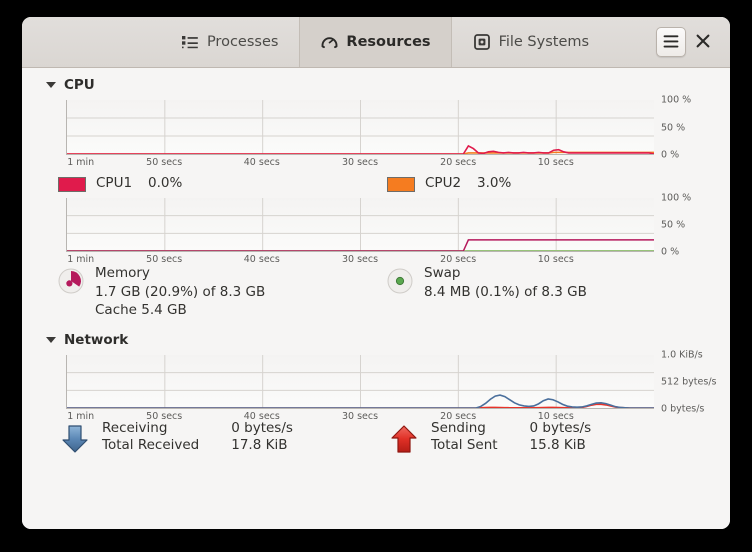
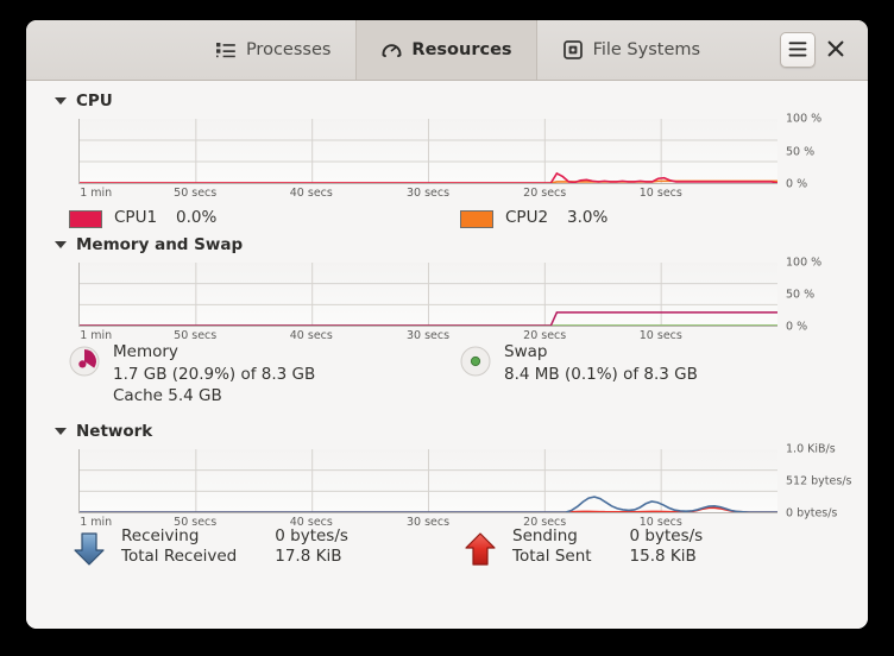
  Processes
  Resources
  File Systems
  CPU
  100 %
  50 %
  0 %
  1 min
  50 secs
  40 secs
  30 secs
  20 secs
  10 secs
  CPU1
  0.0%
  CPU2
  3.0%
+ Memory and Swap
  100 %
  50 %
  0 %
  1 min
  50 secs
  40 secs
  30 secs
  20 secs
  10 secs
  Memory
  1.7 GB (20.9%) of 8.3 GB
  Cache 5.4 GB
  Swap
  8.4 MB (0.1%) of 8.3 GB
  Network
  1.0 KiB/s
  512 bytes/s
  0 bytes/s
  1 min
  50 secs
  40 secs
  30 secs
  20 secs
  10 secs
  Receiving
  0 bytes/s
  Total Received
  17.8 KiB
  Sending
  0 bytes/s
  Total Sent
  15.8 KiB
